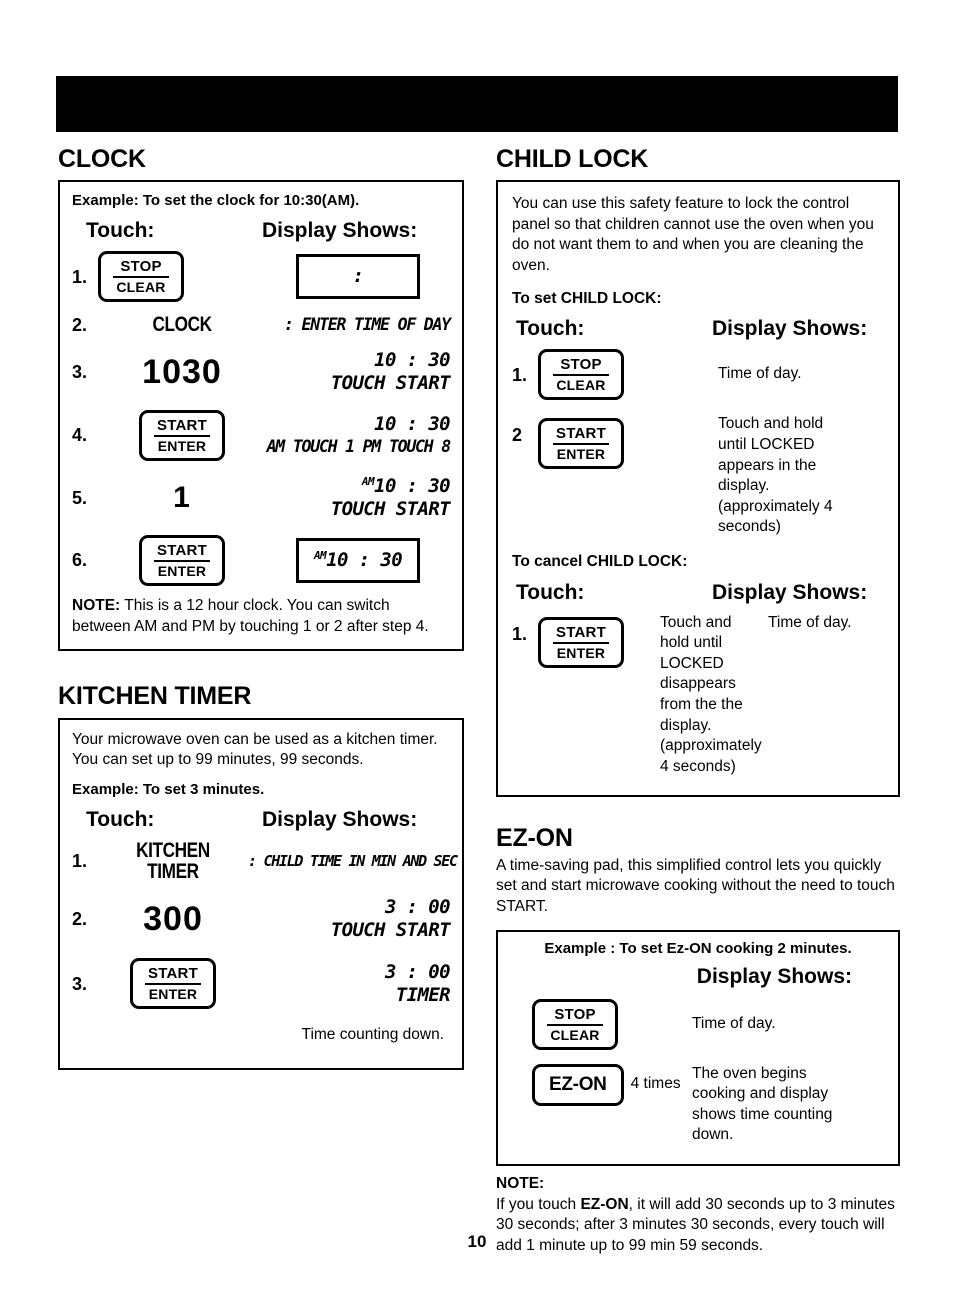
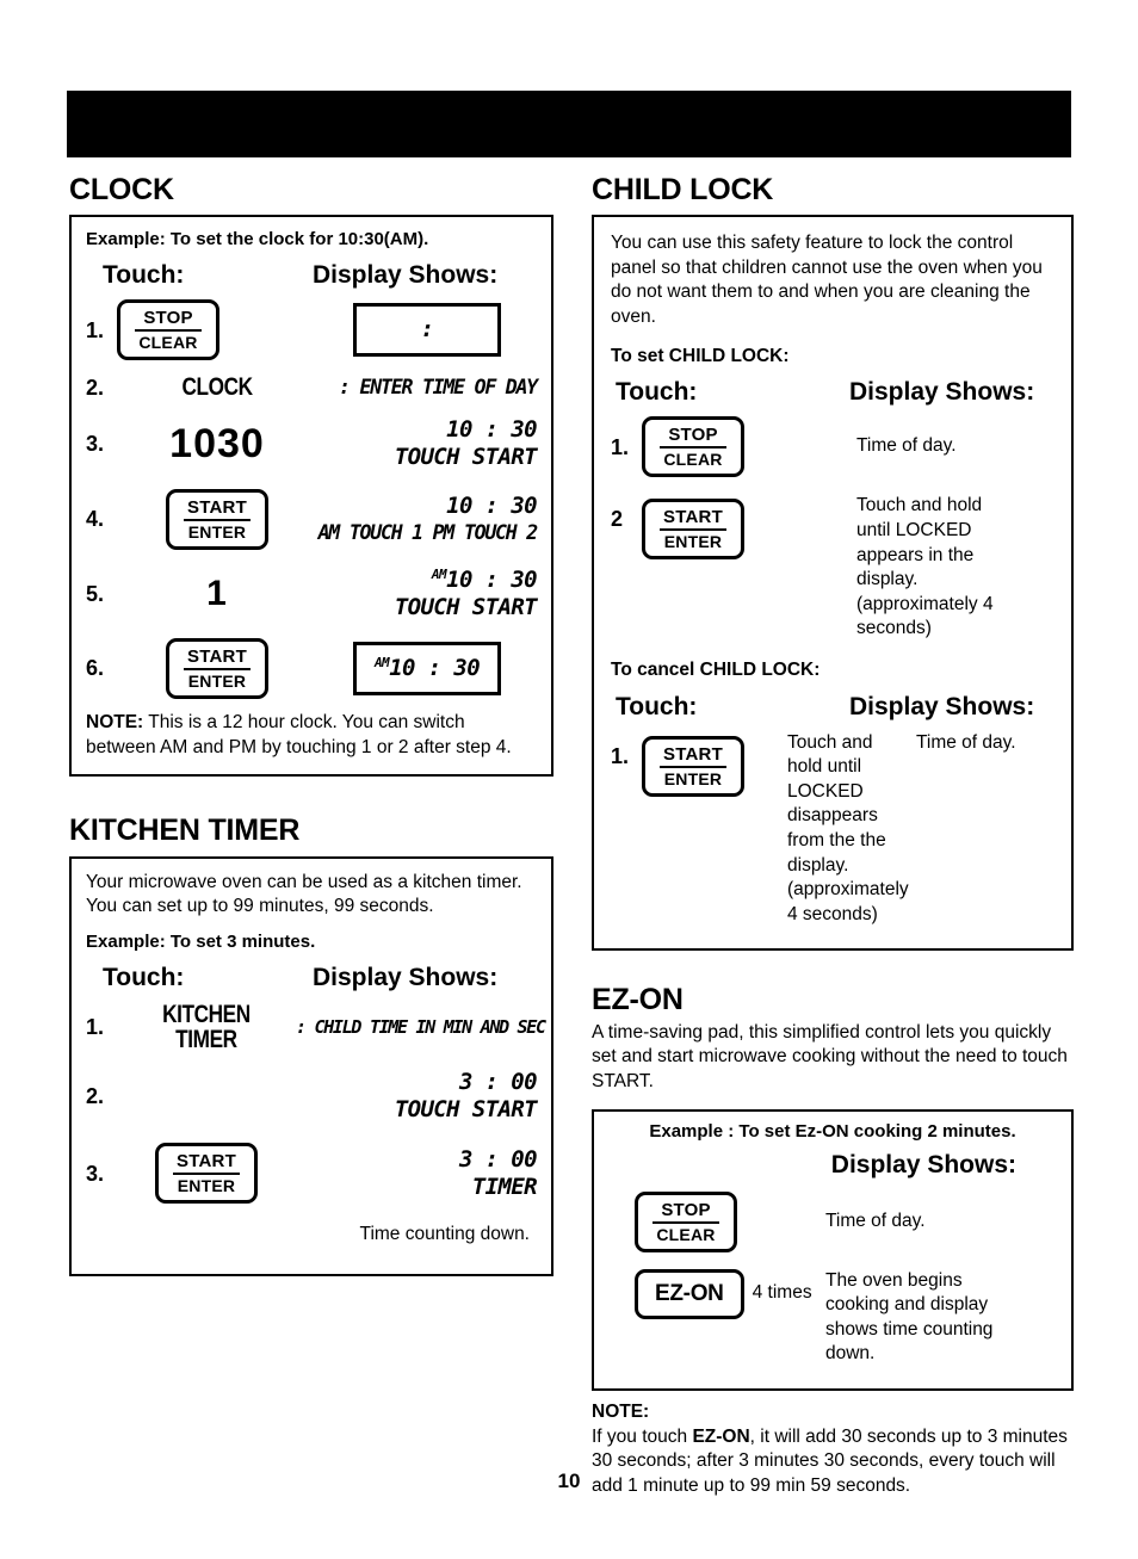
  CLOCK
  Example: To set the clock for 10:30(AM).
  Touch:
  Display Shows:
  1.
  STOP
  CLEAR
  :
  2.
  CLOCK
  : ENTER TIME OF DAY
  3.
  1030
  10 : 30
  TOUCH START
  4.
  START
  ENTER
  10 : 30
- AM TOUCH 1 PM TOUCH 8
+ AM TOUCH 1 PM TOUCH 2
  5.
  1
  AM10 : 30
  TOUCH START
  6.
  START
  ENTER
  AM10 : 30
  NOTE: This is a 12 hour clock. You can switch between AM and PM by touching 1 or 2 after step 4.
  KITCHEN TIMER
  Your microwave oven can be used as a kitchen timer. You can set up to 99 minutes, 99 seconds.
  Example: To set 3 minutes.
  Touch:
  Display Shows:
  1.
  KITCHEN
  TIMER
  : CHILD TIME IN MIN AND SEC
  2.
- 300
  3 : 00
  TOUCH START
  3.
  START
  ENTER
  3 : 00
  TIMER
  Time counting down.
  CHILD LOCK
  You can use this safety feature to lock the control panel so that children cannot use the oven when you do not want them to and when you are cleaning the oven.
  To set CHILD LOCK:
  Touch:
  Display Shows:
  1.
  STOP
  CLEAR
  Time of day.
  2
  START
  ENTER
  Touch and hold until LOCKED appears in the display. (approximately 4 seconds)
  To cancel CHILD LOCK:
  Touch:
  Display Shows:
  1.
  START
  ENTER
  Touch and hold until LOCKED disappears from the the display. (approximately 4 seconds)
  Time of day.
  EZ-ON
  A time-saving pad, this simplified control lets you quickly set and start microwave cooking without the need to touch START.
  Example : To set Ez-ON cooking 2 minutes.
  Display Shows:
  STOP
  CLEAR
  Time of day.
  EZ-ON
  4 times
  The oven begins cooking and display shows time counting down.
  NOTE:
  If you touch EZ-ON, it will add 30 seconds up to 3 minutes 30 seconds; after 3 minutes 30 seconds, every touch will add 1 minute up to 99 min 59 seconds.
  10
